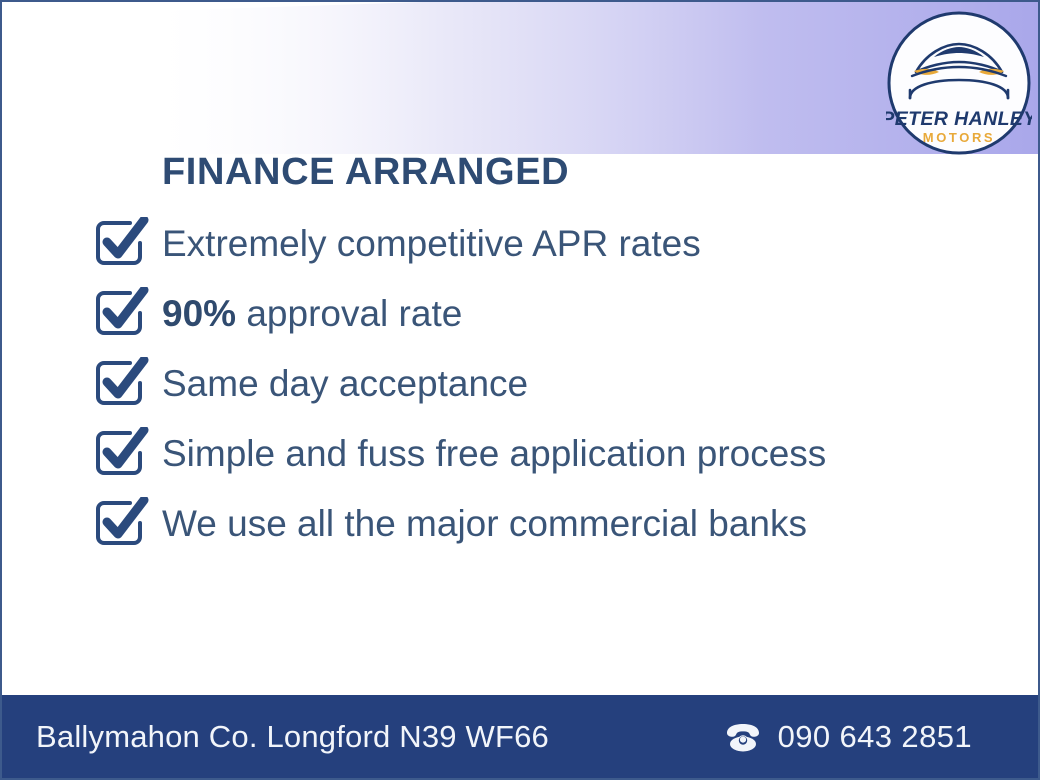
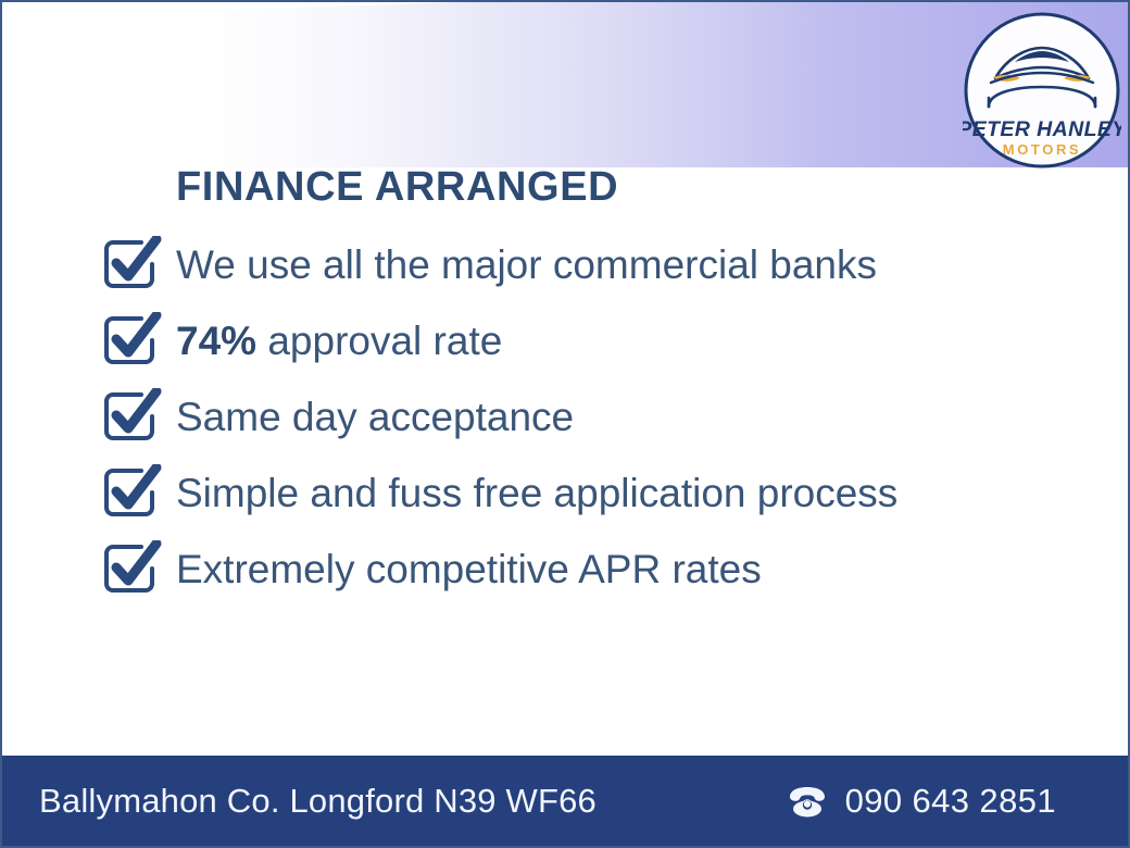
  PETER HANLEY
  MOTORS
  FINANCE ARRANGED
- Extremely competitive APR rates
+ We use all the major commercial banks
- 90% approval rate
+ 74% approval rate
  Same day acceptance
  Simple and fuss free application process
- We use all the major commercial banks
+ Extremely competitive APR rates
  Ballymahon Co. Longford N39 WF66
  090 643 2851
